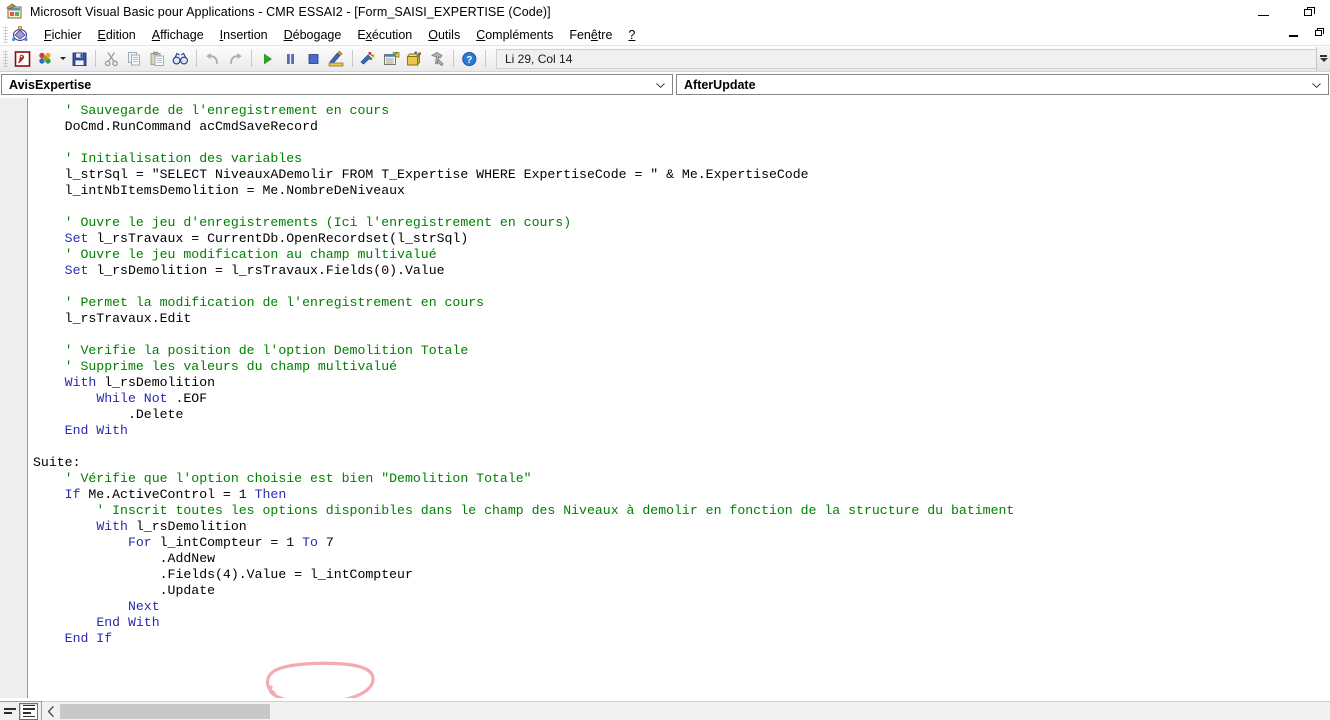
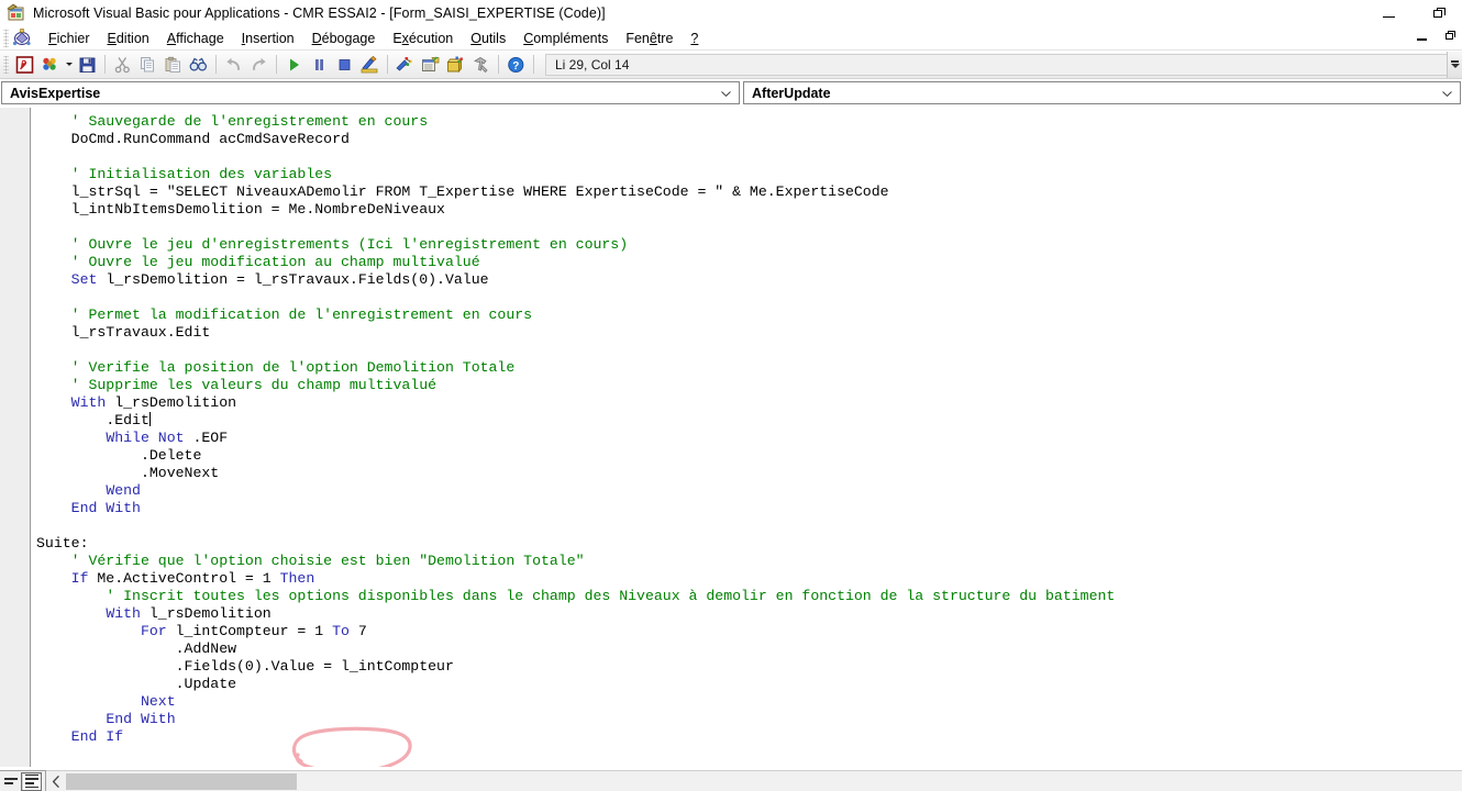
  Microsoft Visual Basic pour Applications - CMR ESSAI2 - [Form_SAISI_EXPERTISE (Code)]
  Fichier
  Edition
  Affichage
  Insertion
  Débogage
  Exécution
  Outils
  Compléments
  Fenêtre
  ?
  ?
  Li 29, Col 14
  AvisExpertise
  AfterUpdate
  ' Sauvegarde de l'enregistrement en cours
  DoCmd.RunCommand acCmdSaveRecord
  ' Initialisation des variables
  l_strSql = "SELECT NiveauxADemolir FROM T_Expertise WHERE ExpertiseCode = " & Me.ExpertiseCode
  l_intNbItemsDemolition = Me.NombreDeNiveaux
  ' Ouvre le jeu d'enregistrements (Ici l'enregistrement en cours)
- Set l_rsTravaux = CurrentDb.OpenRecordset(l_strSql)
  ' Ouvre le jeu modification au champ multivalué
  Set l_rsDemolition = l_rsTravaux.Fields(0).Value
  ' Permet la modification de l'enregistrement en cours
  l_rsTravaux.Edit
  ' Verifie la position de l'option Demolition Totale
  ' Supprime les valeurs du champ multivalué
  With l_rsDemolition
+ .Edit
  While Not .EOF
  .Delete
+ .MoveNext
+ Wend
  End With
  Suite:
  ' Vérifie que l'option choisie est bien "Demolition Totale"
  If Me.ActiveControl = 1 Then
  ' Inscrit toutes les options disponibles dans le champ des Niveaux à demolir en fonction de la structure du batiment
  With l_rsDemolition
  For l_intCompteur = 1 To 7
  .AddNew
- .Fields(4).Value = l_intCompteur
+ .Fields(0).Value = l_intCompteur
  .Update
  Next
  End With
  End If
